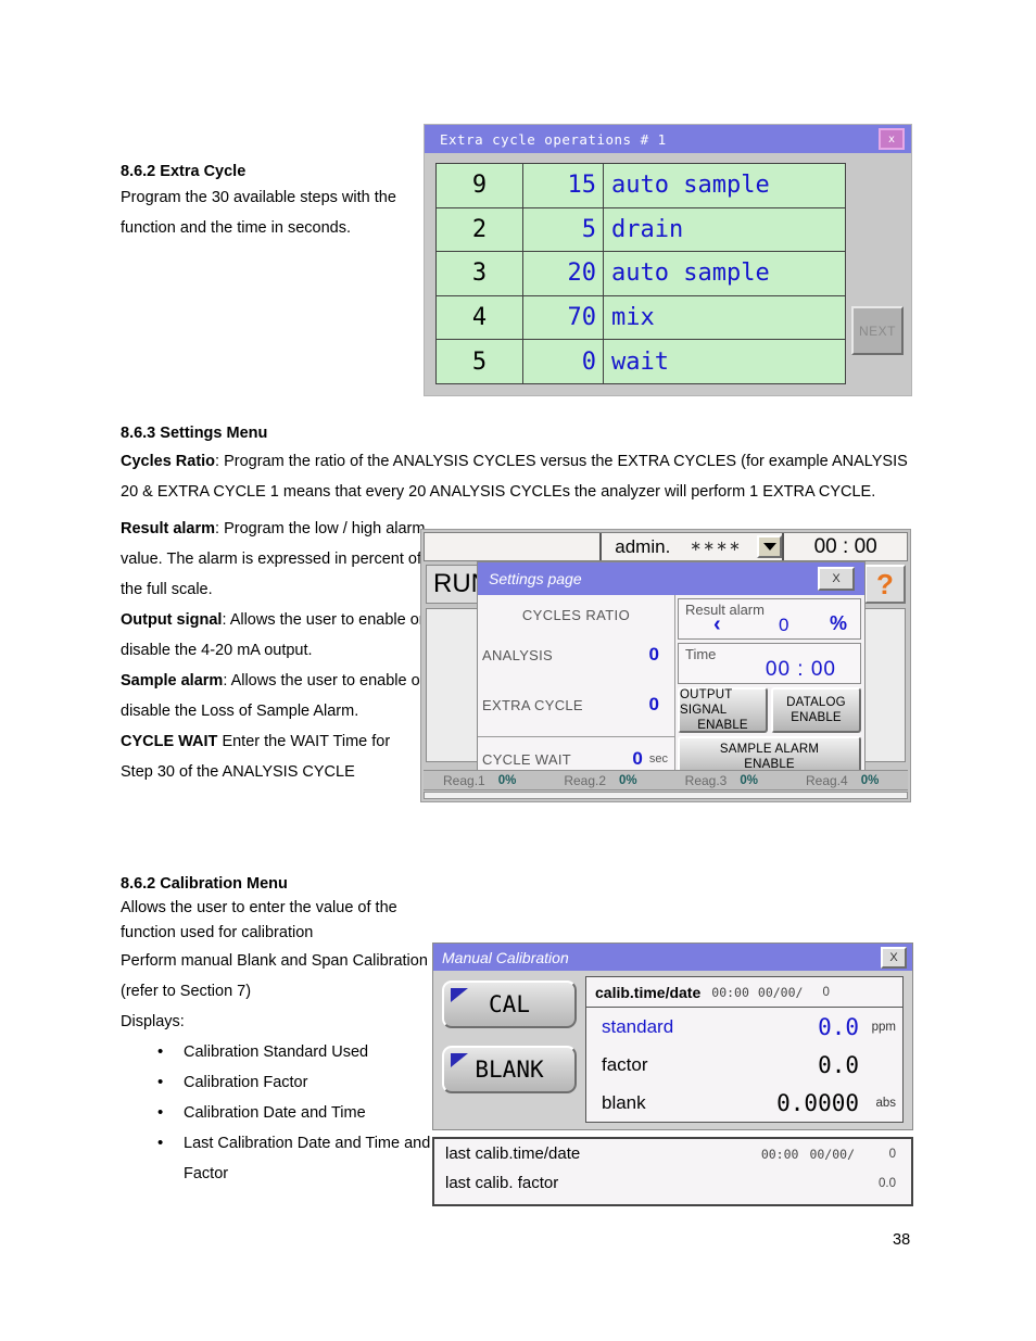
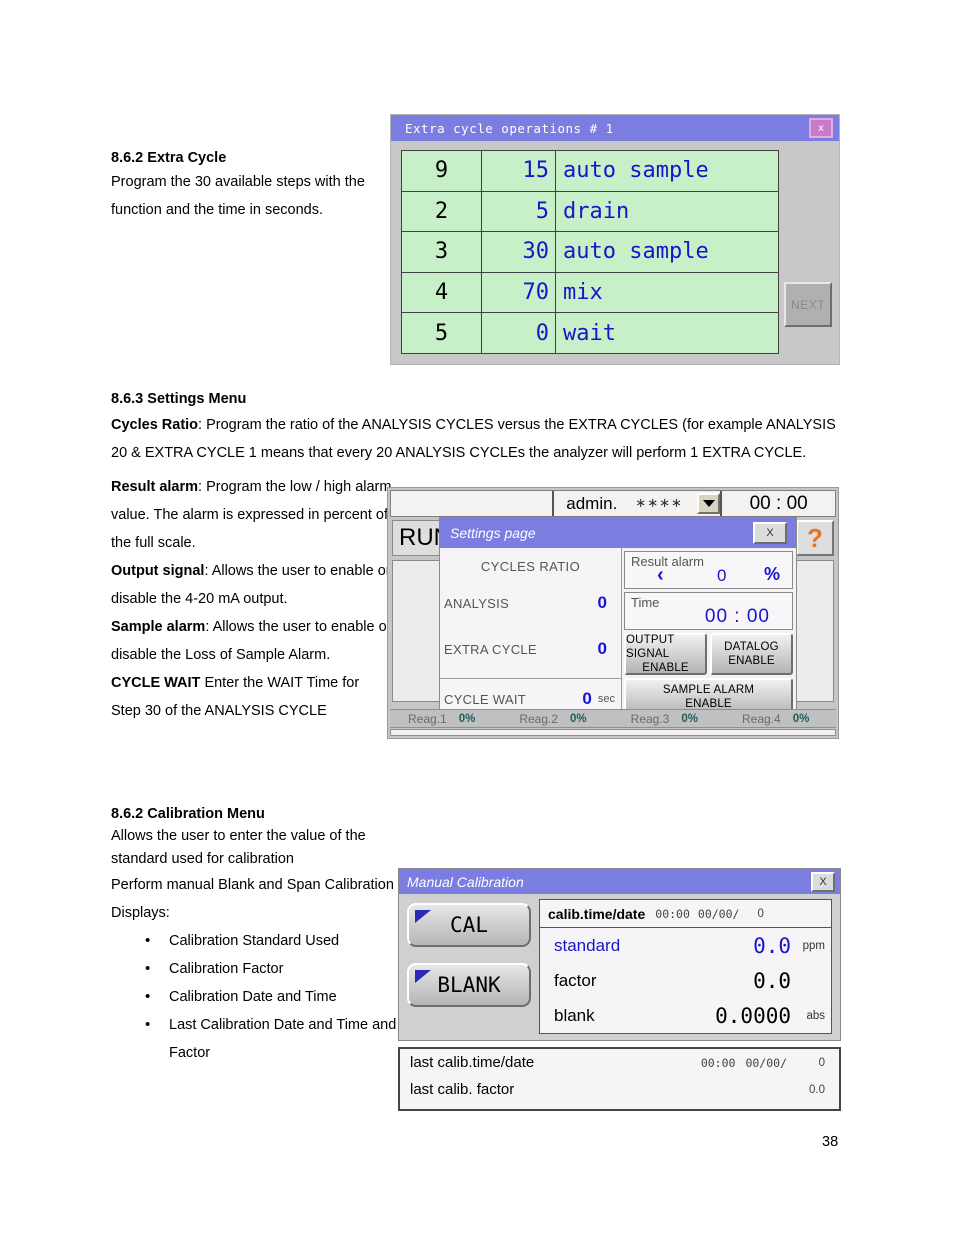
  8.6.2 Extra Cycle
  Program the 30 available steps with the function and the time in seconds.
  8.6.3 Settings Menu
  Cycles Ratio: Program the ratio of the ANALYSIS CYCLES versus the EXTRA CYCLES (for example ANALYSIS 20 & EXTRA CYCLE 1 means that every 20 ANALYSIS CYCLEs the analyzer will perform 1 EXTRA CYCLE.
  Result alarm: Program the low / high alarm value. The alarm is expressed in percent of the full scale.
  Output signal: Allows the user to enable o disable the 4-20 mA output.
  Sample alarm: Allows the user to enable o disable the Loss of Sample Alarm.
  CYCLE WAIT Enter the WAIT Time for Step 30 of the ANALYSIS CYCLE
  8.6.2 Calibration Menu
- Allows the user to enter the value of the function used for calibration
+ Allows the user to enter the value of the standard used for calibration
  Perform manual Blank and Span Calibration
- (refer to Section 7)
  Displays:
  Calibration Standard Used
  Calibration Factor
  Calibration Date and Time
  Last Calibration Date and Time and Factor
  38
  Extra cycle operations # 1
  x
  9
  15
  auto sample
  2
  5
  drain
  3
- 20
+ 30
  auto sample
  4
  70
  mix
  5
  0
  wait
  NEXT
  admin.
  ∗∗∗∗
  00 : 00
  ?
  Settings page
  X
  CYCLES RATIO
  ANALYSIS
  0
  EXTRA CYCLE
  0
  CYCLE WAIT
  0
  sec
  Result alarm
  ‹
  0
  %
  Time
  00 : 00
  OUTPUT SIGNAL
  ENABLE
  DATALOG
  ENABLE
  SAMPLE ALARM
  ENABLE
  Reag.1
  0%
  Reag.2
  0%
  Reag.3
  0%
  Reag.4
  0%
  Manual Calibration
  X
  CAL
  BLANK
  calib.time/date
  00:00
  00/00/
  0
  standard
  0.0
  ppm
  factor
  0.0
  blank
  0.0000
  abs
  last calib.time/date
  00:00
  00/00/
  0
  last calib. factor
  0.0
